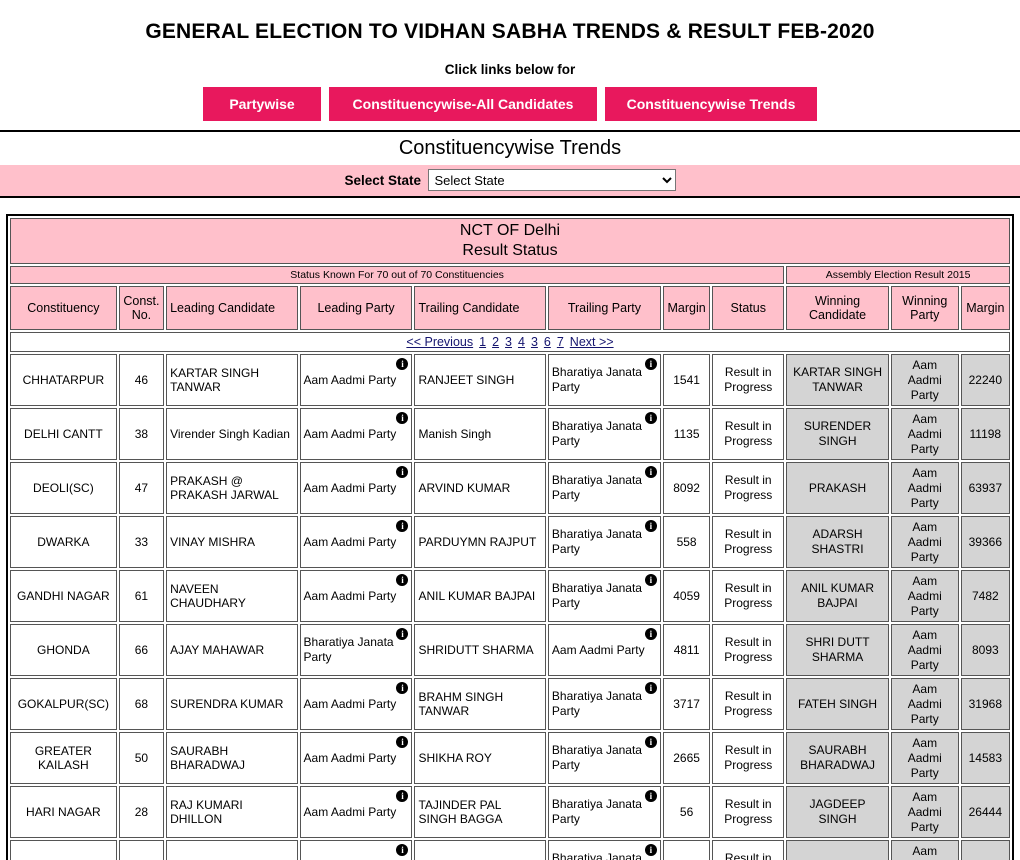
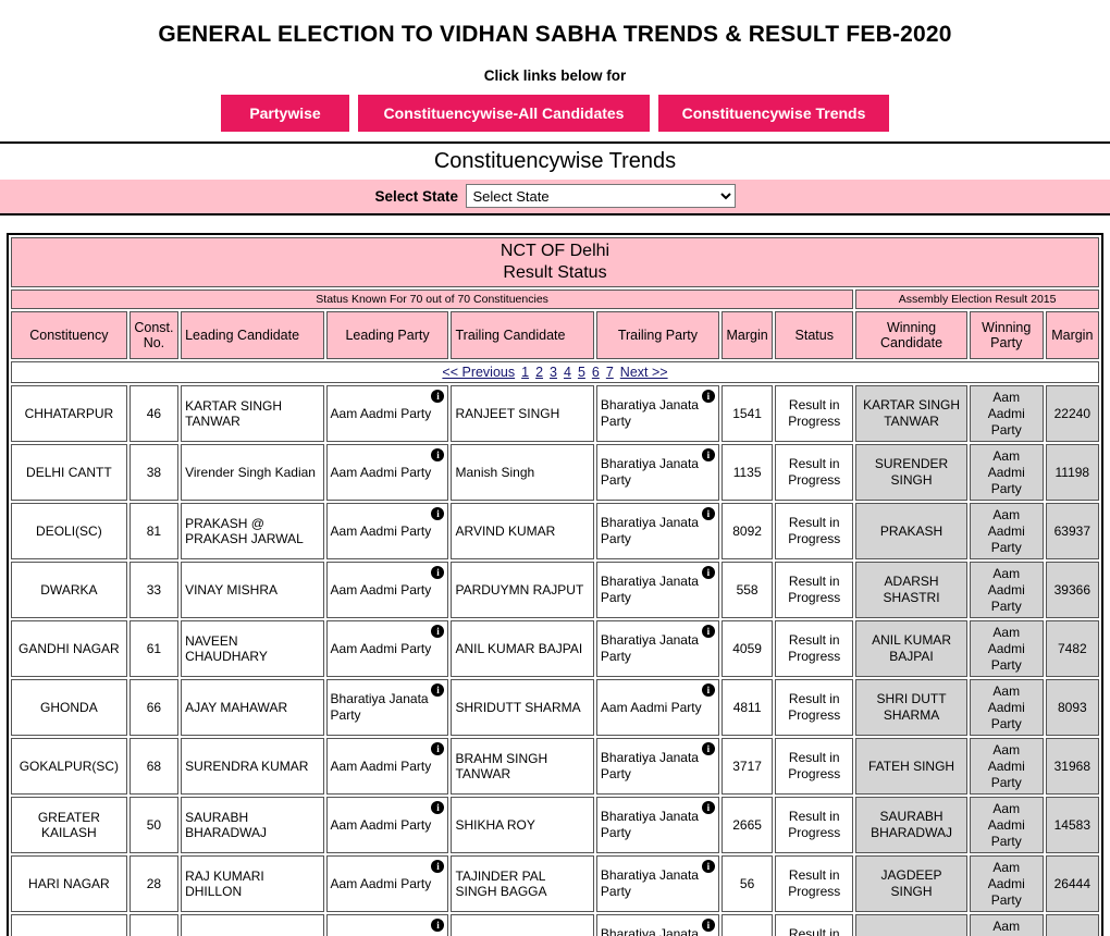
  GENERAL ELECTION TO VIDHAN SABHA TRENDS & RESULT FEB-2020
  Click links below for
  Partywise
  Constituencywise-All Candidates
  Constituencywise Trends
  Constituencywise Trends
  Select State Select State
  NCT OF Delhi Result Status
  Status Known For 70 out of 70 Constituencies	Assembly Election Result 2015
  Constituency	Const. No.	Leading Candidate	Leading Party	Trailing Candidate	Trailing Party	Margin	Status	Winning Candidate	Winning Party	Margin
- << Previous 1 2 3 4 3 6 7 Next >>
+ << Previous 1 2 3 4 5 6 7 Next >>
  CHHATARPUR	46	KARTAR SINGH TANWAR	Aam Aadmi Partyi	RANJEET SINGH	Bharatiya Janata Partyi	1541	Result in Progress	KARTAR SINGH TANWAR	Aam Aadmi Party	22240
  DELHI CANTT	38	Virender Singh Kadian	Aam Aadmi Partyi	Manish Singh	Bharatiya Janata Partyi	1135	Result in Progress	SURENDER SINGH	Aam Aadmi Party	11198
- DEOLI(SC)	47	PRAKASH @ PRAKASH JARWAL	Aam Aadmi Partyi	ARVIND KUMAR	Bharatiya Janata Partyi	8092	Result in Progress	PRAKASH	Aam Aadmi Party	63937
+ DEOLI(SC)	81	PRAKASH @ PRAKASH JARWAL	Aam Aadmi Partyi	ARVIND KUMAR	Bharatiya Janata Partyi	8092	Result in Progress	PRAKASH	Aam Aadmi Party	63937
  DWARKA	33	VINAY MISHRA	Aam Aadmi Partyi	PARDUYMN RAJPUT	Bharatiya Janata Partyi	558	Result in Progress	ADARSH SHASTRI	Aam Aadmi Party	39366
  GANDHI NAGAR	61	NAVEEN CHAUDHARY	Aam Aadmi Partyi	ANIL KUMAR BAJPAI	Bharatiya Janata Partyi	4059	Result in Progress	ANIL KUMAR BAJPAI	Aam Aadmi Party	7482
  GHONDA	66	AJAY MAHAWAR	Bharatiya Janata Partyi	SHRIDUTT SHARMA	Aam Aadmi Partyi	4811	Result in Progress	SHRI DUTT SHARMA	Aam Aadmi Party	8093
  GOKALPUR(SC)	68	SURENDRA KUMAR	Aam Aadmi Partyi	BRAHM SINGH TANWAR	Bharatiya Janata Partyi	3717	Result in Progress	FATEH SINGH	Aam Aadmi Party	31968
  GREATER KAILASH	50	SAURABH BHARADWAJ	Aam Aadmi Partyi	SHIKHA ROY	Bharatiya Janata Partyi	2665	Result in Progress	SAURABH BHARADWAJ	Aam Aadmi Party	14583
  HARI NAGAR	28	RAJ KUMARI DHILLON	Aam Aadmi Partyi	TAJINDER PAL SINGH BAGGA	Bharatiya Janata Partyi	56	Result in Progress	JAGDEEP SINGH	Aam Aadmi Party	26444
